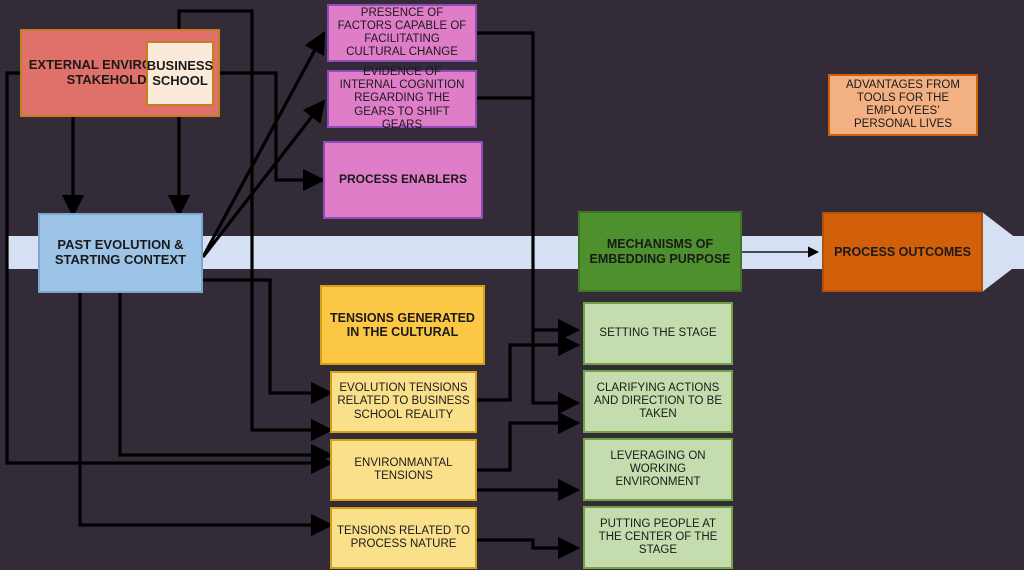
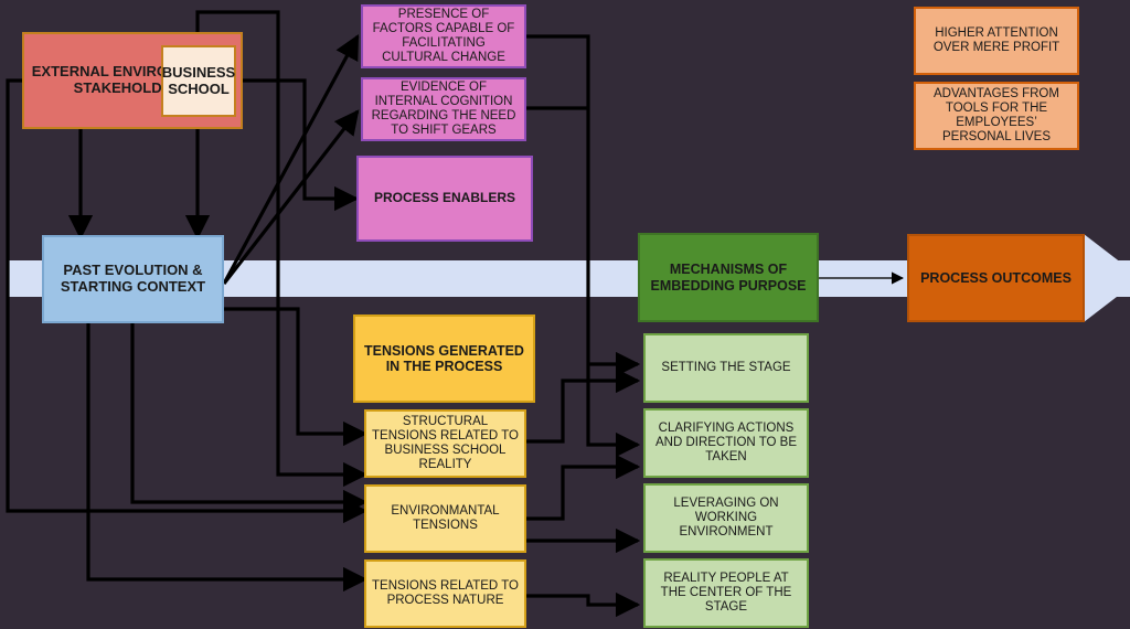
  BUSINESS SCHOOL
  PAST EVOLUTION & STARTING CONTEXT
  PRESENCE OF FACTORS CAPABLE OF FACILITATING CULTURAL CHANGE
- EVIDENCE OF INTERNAL COGNITION REGARDING THE GEARS TO SHIFT GEARS
+ EVIDENCE OF INTERNAL COGNITION REGARDING THE NEED TO SHIFT GEARS
  PROCESS ENABLERS
- TENSIONS GENERATED IN THE CULTURAL
+ TENSIONS GENERATED IN THE PROCESS
- EVOLUTION TENSIONS RELATED TO BUSINESS SCHOOL REALITY
+ STRUCTURAL TENSIONS RELATED TO BUSINESS SCHOOL REALITY
  ENVIRONMANTAL TENSIONS
  TENSIONS RELATED TO PROCESS NATURE
  MECHANISMS OF EMBEDDING PURPOSE
  SETTING THE STAGE
  CLARIFYING ACTIONS AND DIRECTION TO BE TAKEN
  LEVERAGING ON WORKING ENVIRONMENT
- PUTTING PEOPLE AT THE CENTER OF THE STAGE
+ REALITY PEOPLE AT THE CENTER OF THE STAGE
+ HIGHER ATTENTION OVER MERE PROFIT
  ADVANTAGES FROM TOOLS FOR THE EMPLOYEES’ PERSONAL LIVES
  PROCESS OUTCOMES
